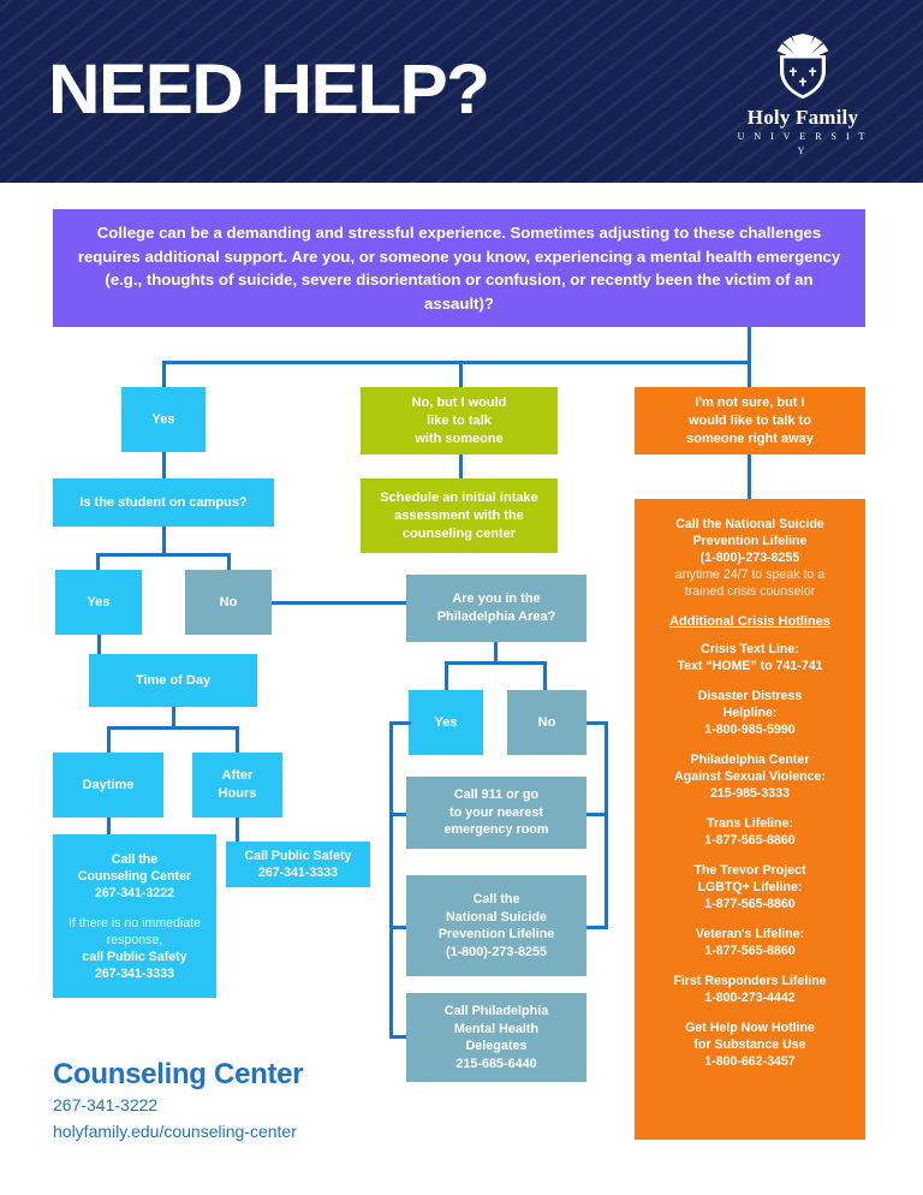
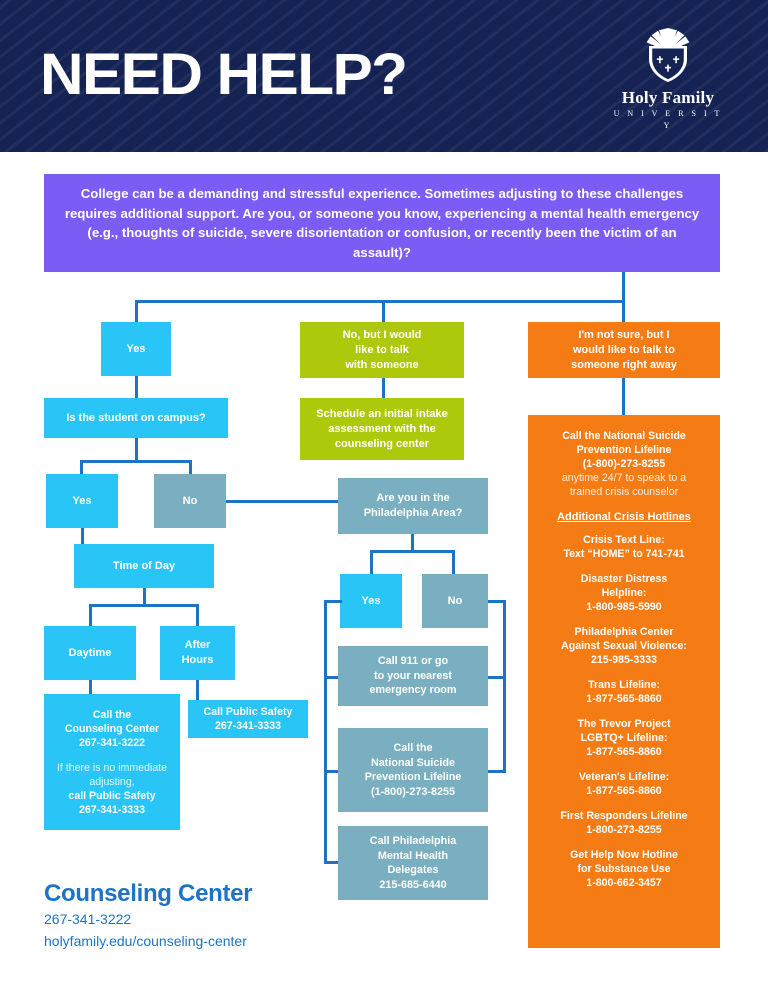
  NEED HELP?
  Holy Family
  U N I V E R S I T Y
  College can be a demanding and stressful experience. Sometimes adjusting to these challenges requires additional support. Are you, or someone you know, experiencing a mental health emergency (e.g., thoughts of suicide, severe disorientation or confusion, or recently been the victim of an assault)?
  Yes
  Is the student on campus?
  Yes
  No
  Time of Day
  Daytime
  After
  Hours
  Call the
  Counseling Center
  267-341-3222
- If there is no immediate response,
+ If there is no immediate adjusting,
  call Public Safety
  267-341-3333
  Call Public Safety
  267-341-3333
  No, but I would
  like to talk
  with someone
  Schedule an initial intake assessment with the counseling center
  Are you in the
  Philadelphia Area?
  Yes
  No
  Call 911 or go
  to your nearest
  emergency room
  Call the
  National Suicide
  Prevention Lifeline
  (1-800)-273-8255
  Call Philadelphia
  Mental Health
  Delegates
  215-685-6440
  I'm not sure, but I
  would like to talk to
  someone right away
  Call the National Suicide
  Prevention Lifeline
  (1-800)-273-8255
  anytime 24/7 to speak to a trained crisis counselor
  Additional Crisis Hotlines
  Crisis Text Line:
  Text “HOME” to 741-741
  Disaster Distress
  Helpline:
  1-800-985-5990
  Philadelphia Center
  Against Sexual Violence:
  215-985-3333
  Trans Lifeline:
  1-877-565-8860
  The Trevor Project
  LGBTQ+ Lifeline:
  1-877-565-8860
  Veteran's Lifeline:
  1-877-565-8860
  First Responders Lifeline
- 1-800-273-4442
+ 1-800-273-8255
  Get Help Now Hotline
  for Substance Use
  1-800-662-3457
  Counseling Center
  267-341-3222
  holyfamily.edu/counseling-center
